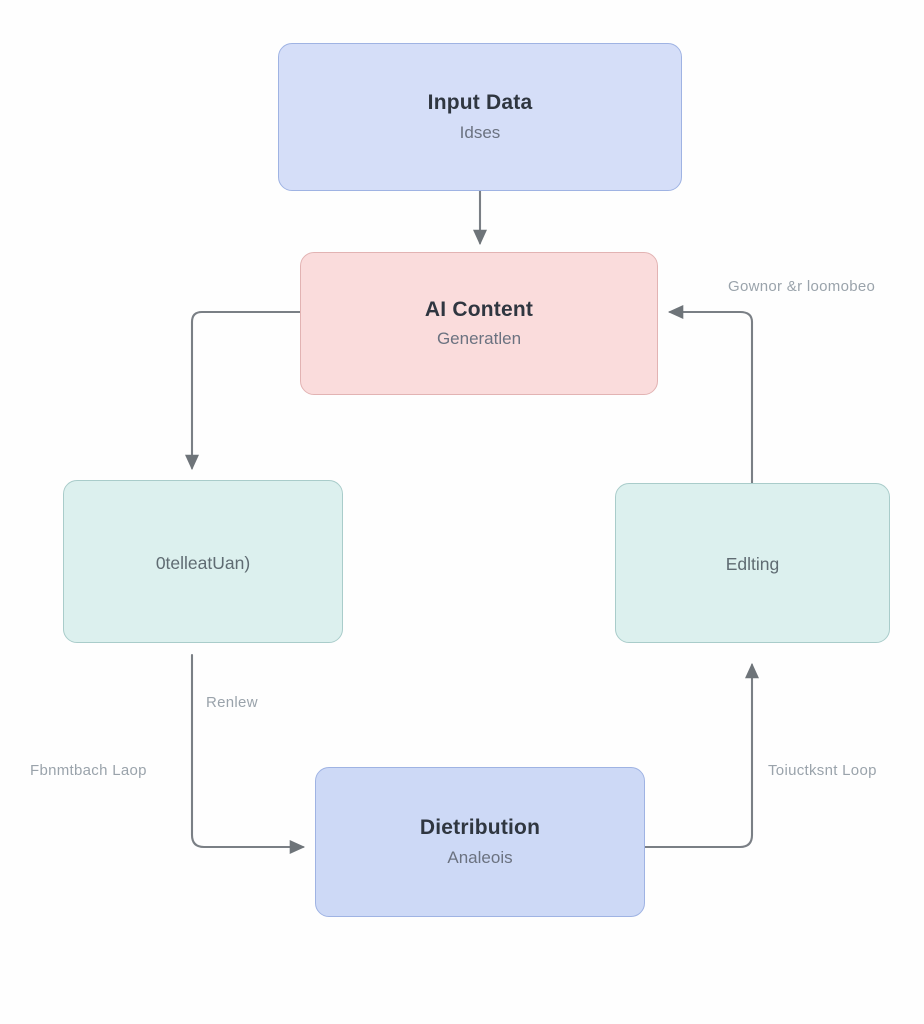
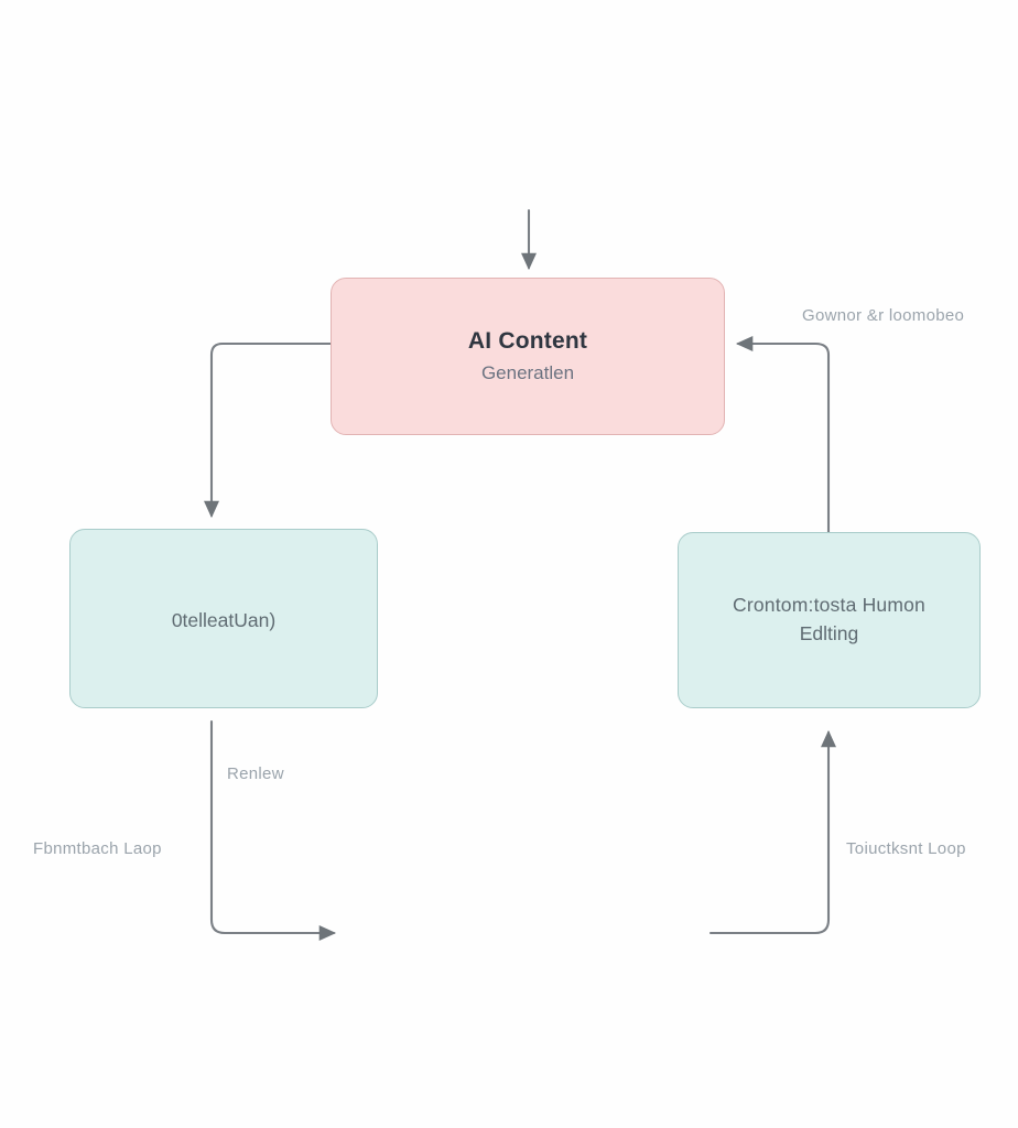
- Input Data
- Idses
  AI Content
  Generatlen
  0telleatUan)
+ Crontom:tosta Humon
  Edlting
- Dietribution
- Analeois
  Gownor &r loomobeo
  Renlew
  Fbnmtbach Laop
  Toiuctksnt Loop
